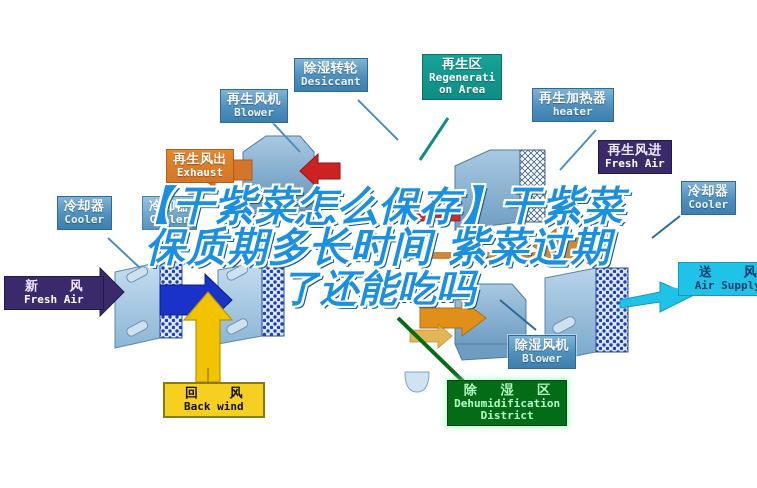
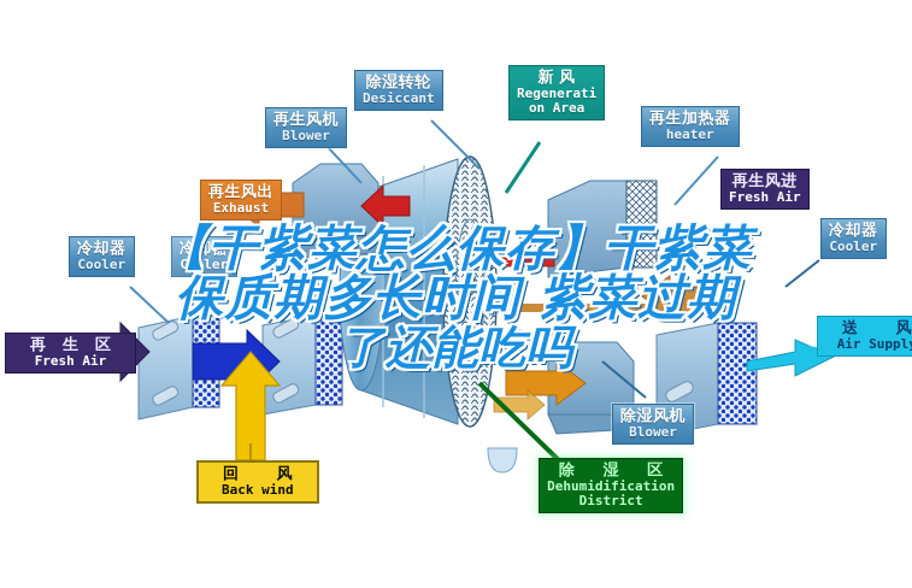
+ XT
  除湿转轮
  Desiccant
  再生风机
  Blower
  再生风出
  Exhaust
  冷却器
  Cooler
  冷却器
  Cooler
- 再生区
+ 新 风
  Regenerati
  on Area
  再生加热器
  heater
  再生风进
  Fresh Air
  冷却器
  Cooler
- 新 风
+ 再生区
  Fresh Air
  回 风
  Back wind
  Air Suppl
  除湿风机
  Blower
  除 湿 区
  Dehumidification
  District
  【干紫菜怎么保存】干紫菜
  保质期多长时间 紫菜过期
  了还能吃吗
